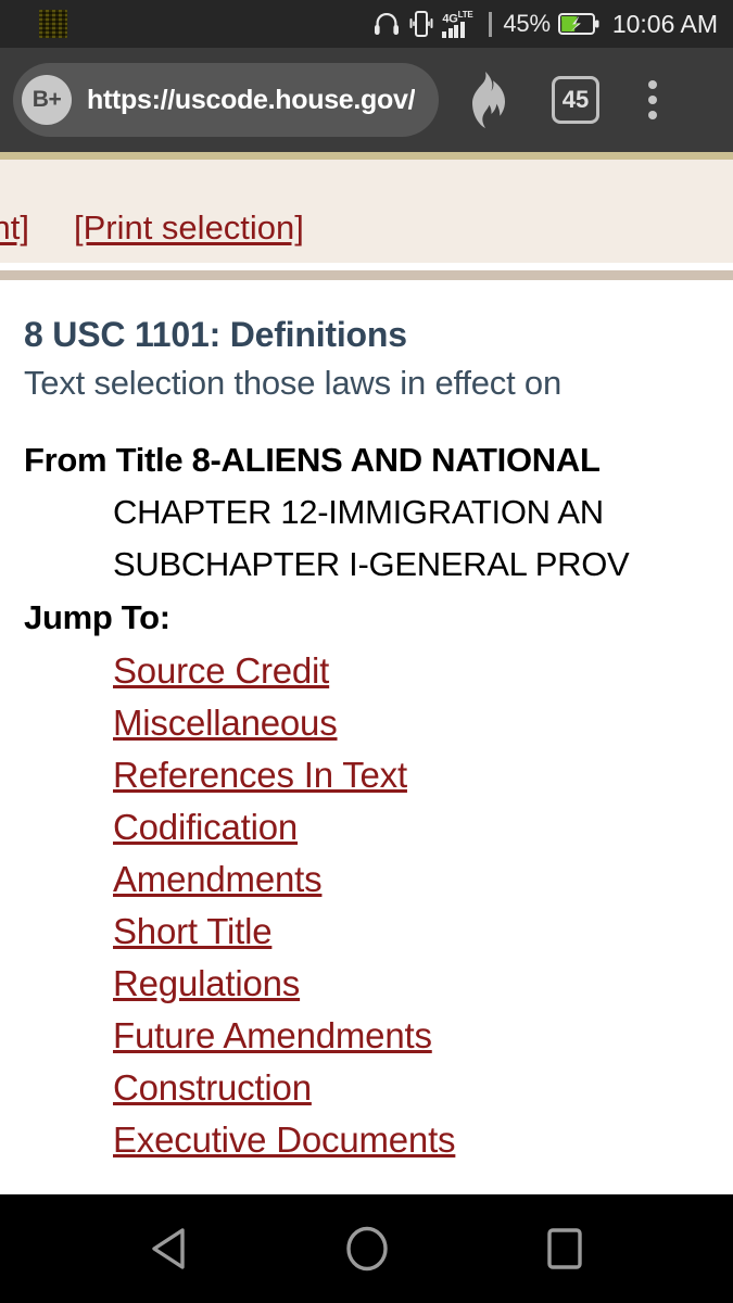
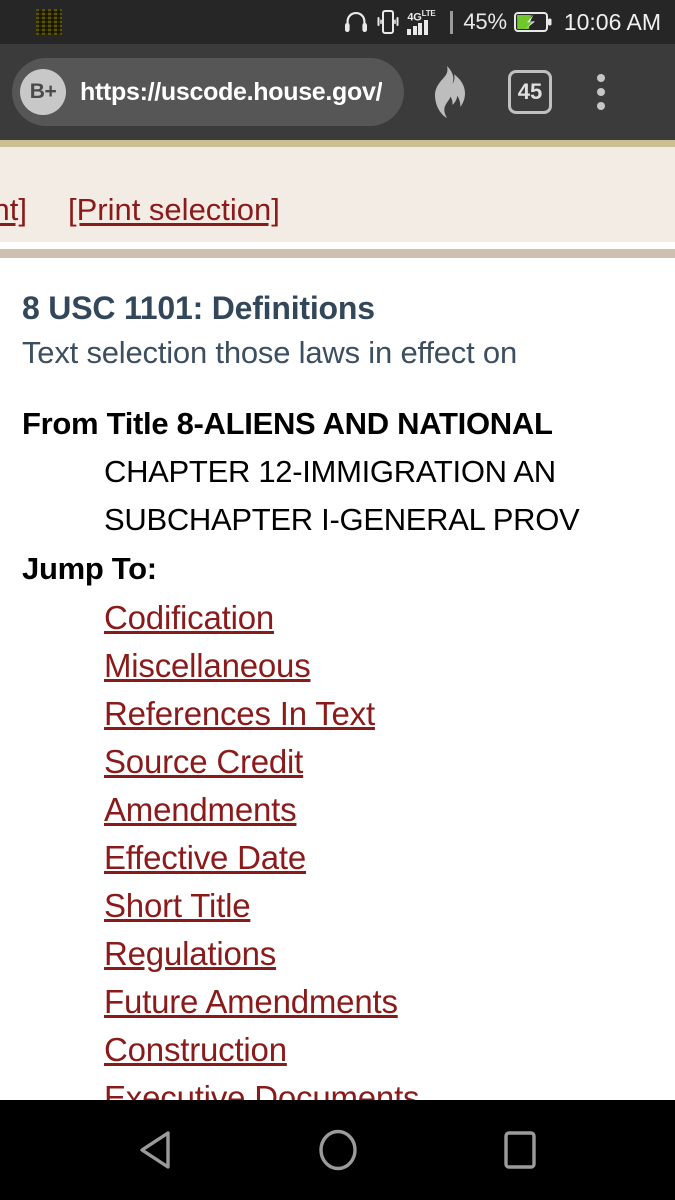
  4GLTE
  45%
  10:06 AM
  B+
  https://uscode.house.gov/
  45
  nt] [Print selection]
  8 USC 1101: Definitions
  Text selection those laws in effect on
  From Title 8-ALIENS AND NATIONAL
  CHAPTER 12-IMMIGRATION AN
  SUBCHAPTER I-GENERAL PROV
  Jump To:
- Source Credit
+ Codification
  Miscellaneous
  References In Text
- Codification
+ Source Credit
  Amendments
+ Effective Date
  Short Title
  Regulations
  Future Amendments
  Construction
  Executive Documents
